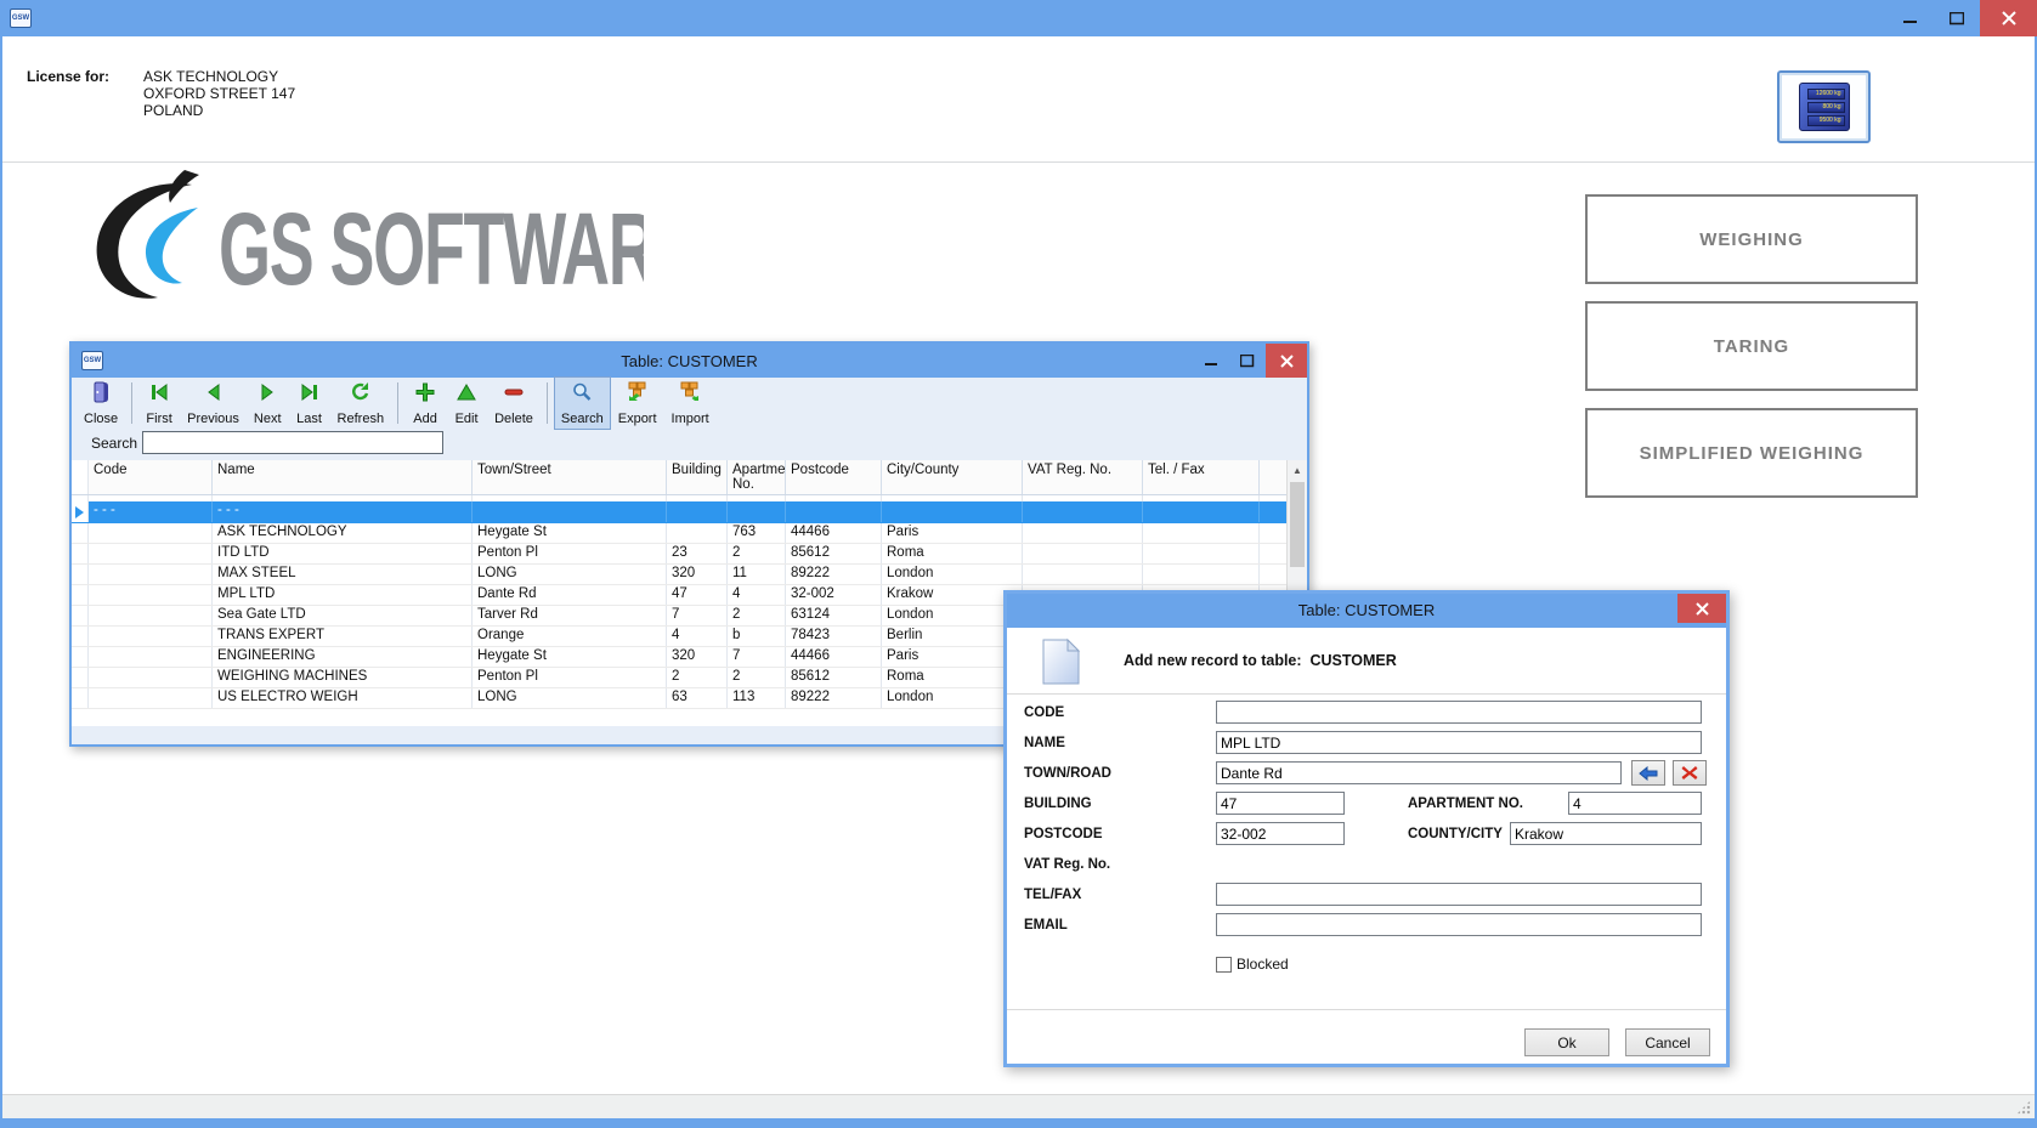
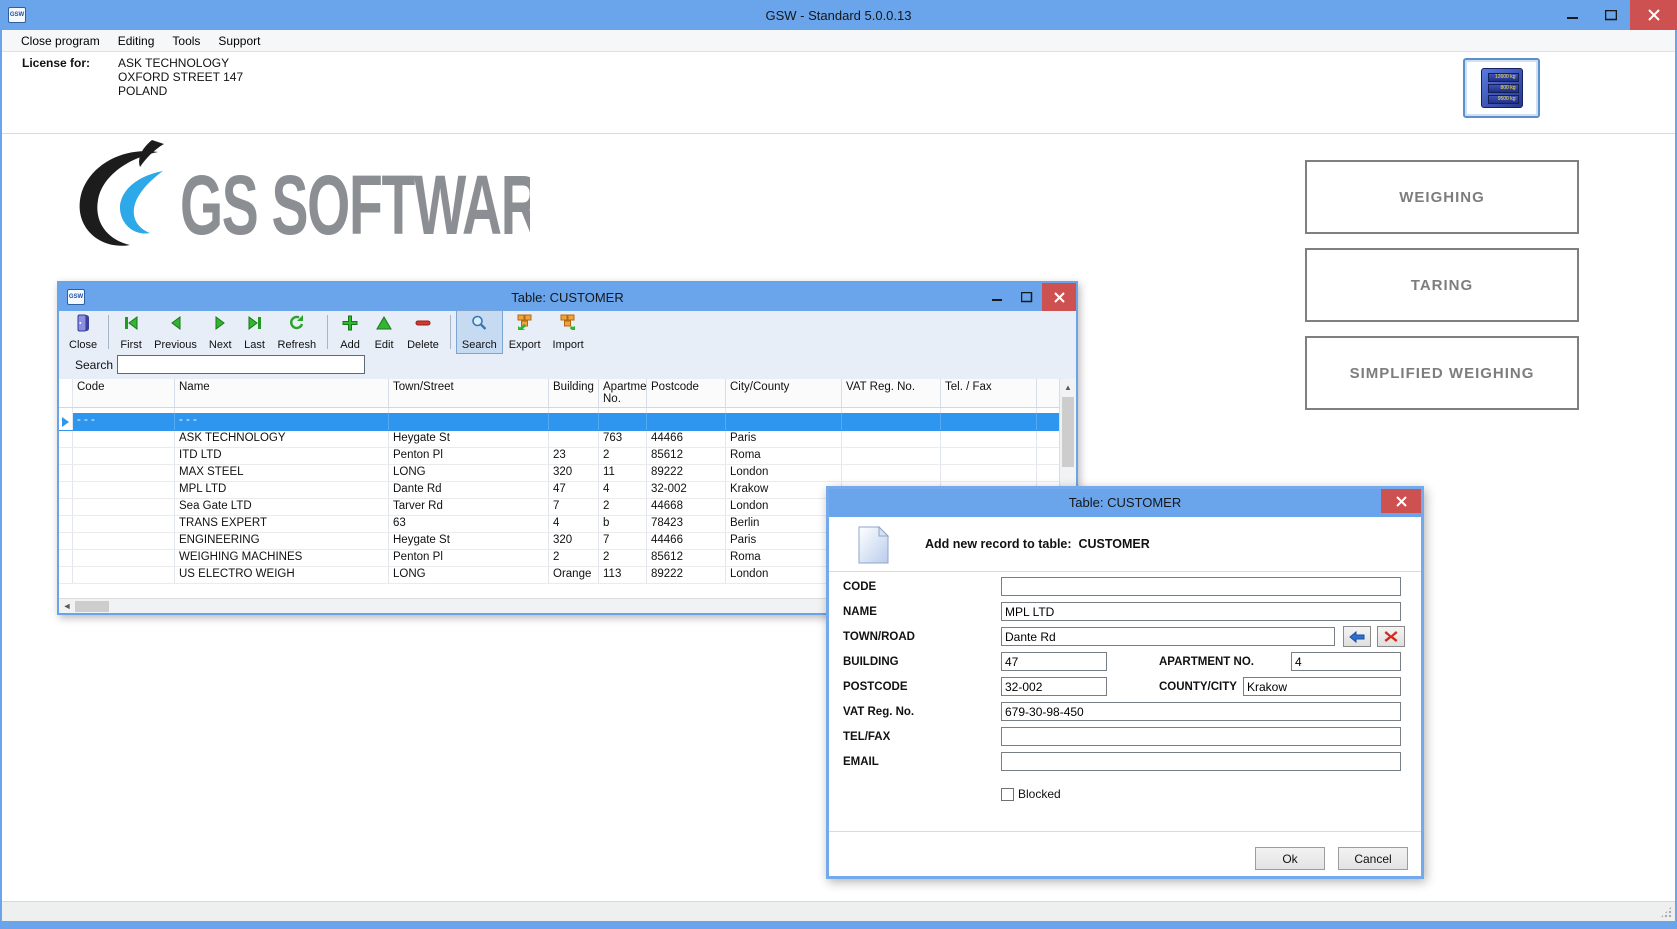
+ GSW - Standard 5.0.0.13
+ Close program
+ Editing
+ Tools
+ Support
  License for:
  ASK TECHNOLOGY
  OXFORD STREET 147
  POLAND
  GS SOFTWAR
  WEIGHING
  TARING
  SIMPLIFIED WEIGHING
  Table: CUSTOMER
  Close
  First
  Previous
  Next
  Last
  Refresh
  Add
  Edit
  Delete
  Search
  Export
  Import
  Search
  Code
  Name
  Town/Street
  Building
  Apartme No.
  Postcode
  City/County
  VAT Reg. No.
  Tel. / Fax
  - - -
  - - -
  ASK TECHNOLOGY
  Heygate St
  763
  44466
  Paris
  ITD LTD
  Penton Pl
  23
  2
  85612
  Roma
  MAX STEEL
  LONG
  320
  11
  89222
  London
  MPL LTD
  Dante Rd
  47
  4
  32-002
  Krakow
  Sea Gate LTD
  Tarver Rd
  7
  2
- 63124
+ 44668
  London
  TRANS EXPERT
- Orange
+ 63
  4
  b
  78423
  Berlin
  ENGINEERING
  Heygate St
  320
  7
  44466
  Paris
  WEIGHING MACHINES
  Penton Pl
  2
  2
  85612
  Roma
  US ELECTRO WEIGH
  LONG
- 63
+ Orange
  113
  89222
  London
  ▲
+ ◄
  Table: CUSTOMER
  Add new record to table: CUSTOMER
  CODE
  NAME
  MPL LTD
  TOWN/ROAD
  Dante Rd
  BUILDING
  47
  APARTMENT NO.
  4
  POSTCODE
  32-002
  COUNTY/CITY
  Krakow
  VAT Reg. No.
+ 679-30-98-450
  TEL/FAX
  EMAIL
  Blocked
  Ok
  Cancel
